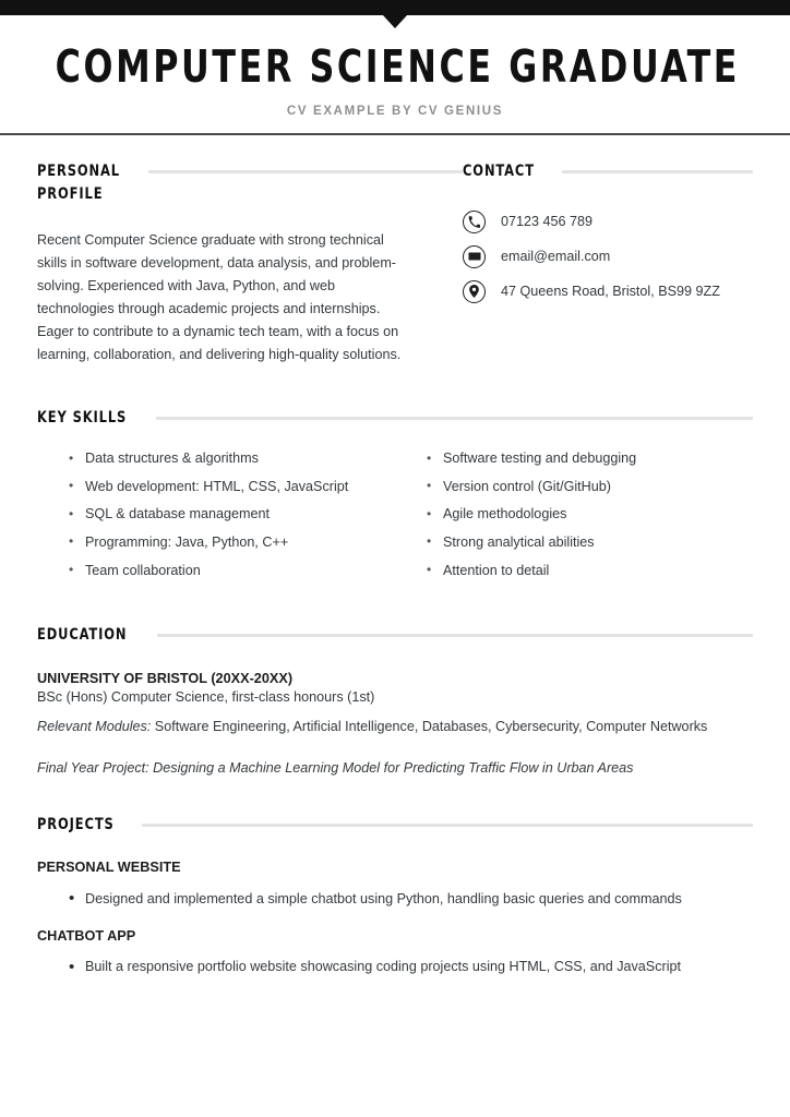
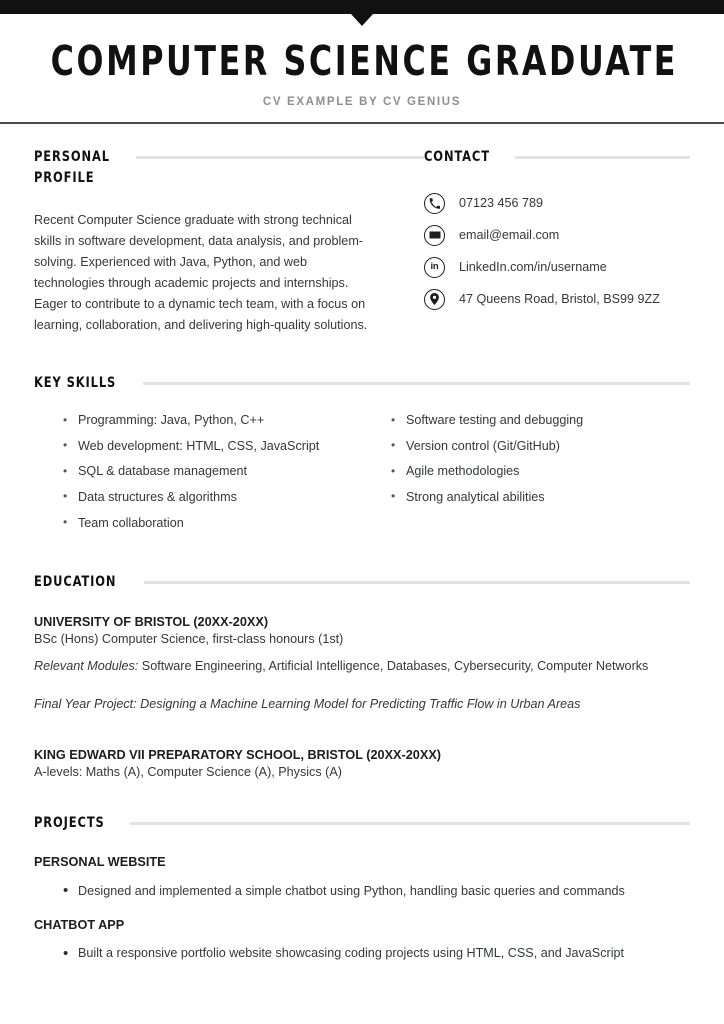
  COMPUTER SCIENCE GRADUATE
  CV EXAMPLE BY CV GENIUS
  PERSONAL
  PROFILE
  Recent Computer Science graduate with strong technical skills in software development, data analysis, and problem-solving. Experienced with Java, Python, and web technologies through academic projects and internships. Eager to contribute to a dynamic tech team, with a focus on learning, collaboration, and delivering high-quality solutions.
  CONTACT
  07123 456 789
  email@email.com
+ in
+ LinkedIn.com/in/username
  47 Queens Road, Bristol, BS99 9ZZ
  KEY SKILLS
- Data structures & algorithms
+ Programming: Java, Python, C++
  Web development: HTML, CSS, JavaScript
  SQL & database management
- Programming: Java, Python, C++
+ Data structures & algorithms
  Team collaboration
  Software testing and debugging
  Version control (Git/GitHub)
  Agile methodologies
  Strong analytical abilities
- Attention to detail
  EDUCATION
  UNIVERSITY OF BRISTOL (20XX-20XX)
  BSc (Hons) Computer Science, first-class honours (1st)
  Relevant Modules: Software Engineering, Artificial Intelligence, Databases, Cybersecurity, Computer Networks
  Final Year Project: Designing a Machine Learning Model for Predicting Traffic Flow in Urban Areas
+ KING EDWARD VII PREPARATORY SCHOOL, BRISTOL (20XX-20XX)
+ A-levels: Maths (A), Computer Science (A), Physics (A)
  PROJECTS
  PERSONAL WEBSITE
  Designed and implemented a simple chatbot using Python, handling basic queries and commands
  CHATBOT APP
  Built a responsive portfolio website showcasing coding projects using HTML, CSS, and JavaScript
